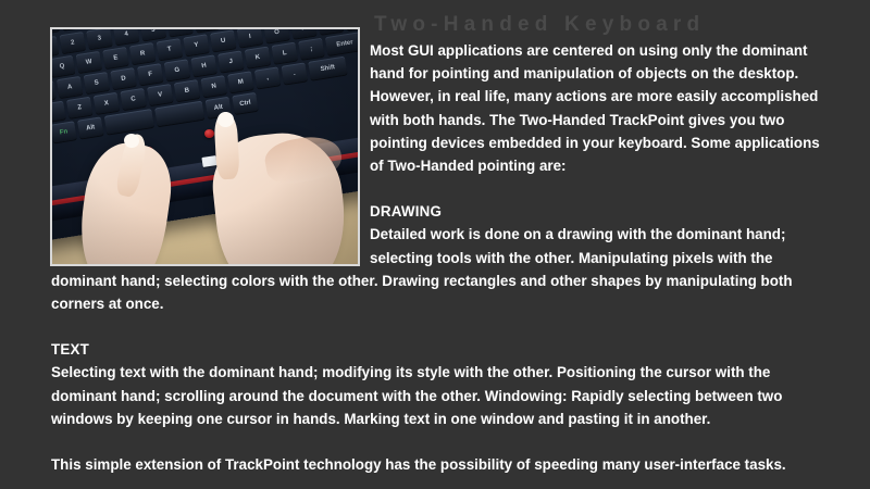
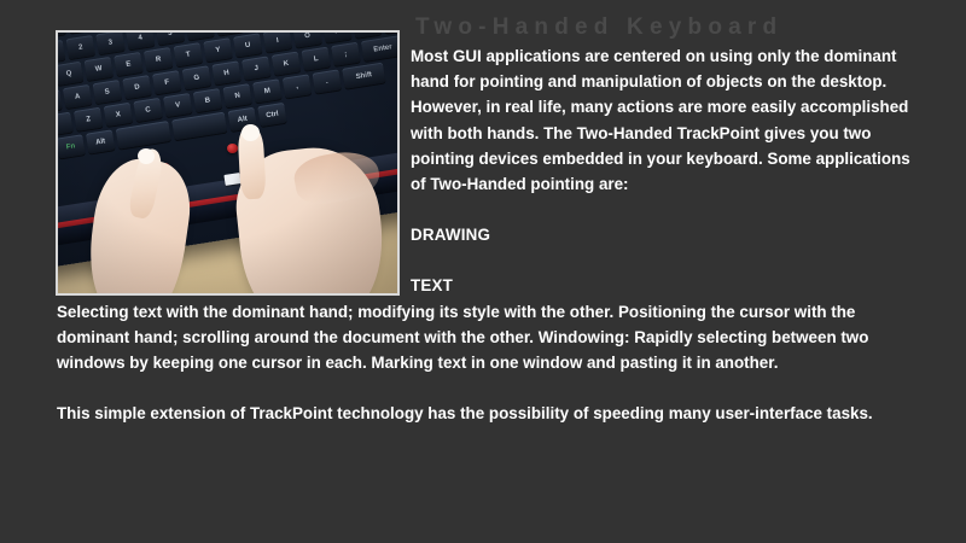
  Most GUI applications are centered on using only the dominant hand for pointing and manipulation of objects on the desktop. However, in real life, many actions are more easily accomplished with both hands. The Two-Handed TrackPoint gives you two pointing devices embedded in your keyboard. Some applications of Two-Handed pointing are:
  DRAWING
- Detailed work is done on a drawing with the dominant hand; selecting tools with the other. Manipulating pixels with the dominant hand; selecting colors with the other. Drawing rectangles and other shapes by manipulating both corners at once.
  TEXT
- Selecting text with the dominant hand; modifying its style with the other. Positioning the cursor with the dominant hand; scrolling around the document with the other. Windowing: Rapidly selecting between two windows by keeping one cursor in hands. Marking text in one window and pasting it in another.
+ Selecting text with the dominant hand; modifying its style with the other. Positioning the cursor with the dominant hand; scrolling around the document with the other. Windowing: Rapidly selecting between two windows by keeping one cursor in each. Marking text in one window and pasting it in another.
  This simple extension of TrackPoint technology has the possibility of speeding many user-interface tasks.
